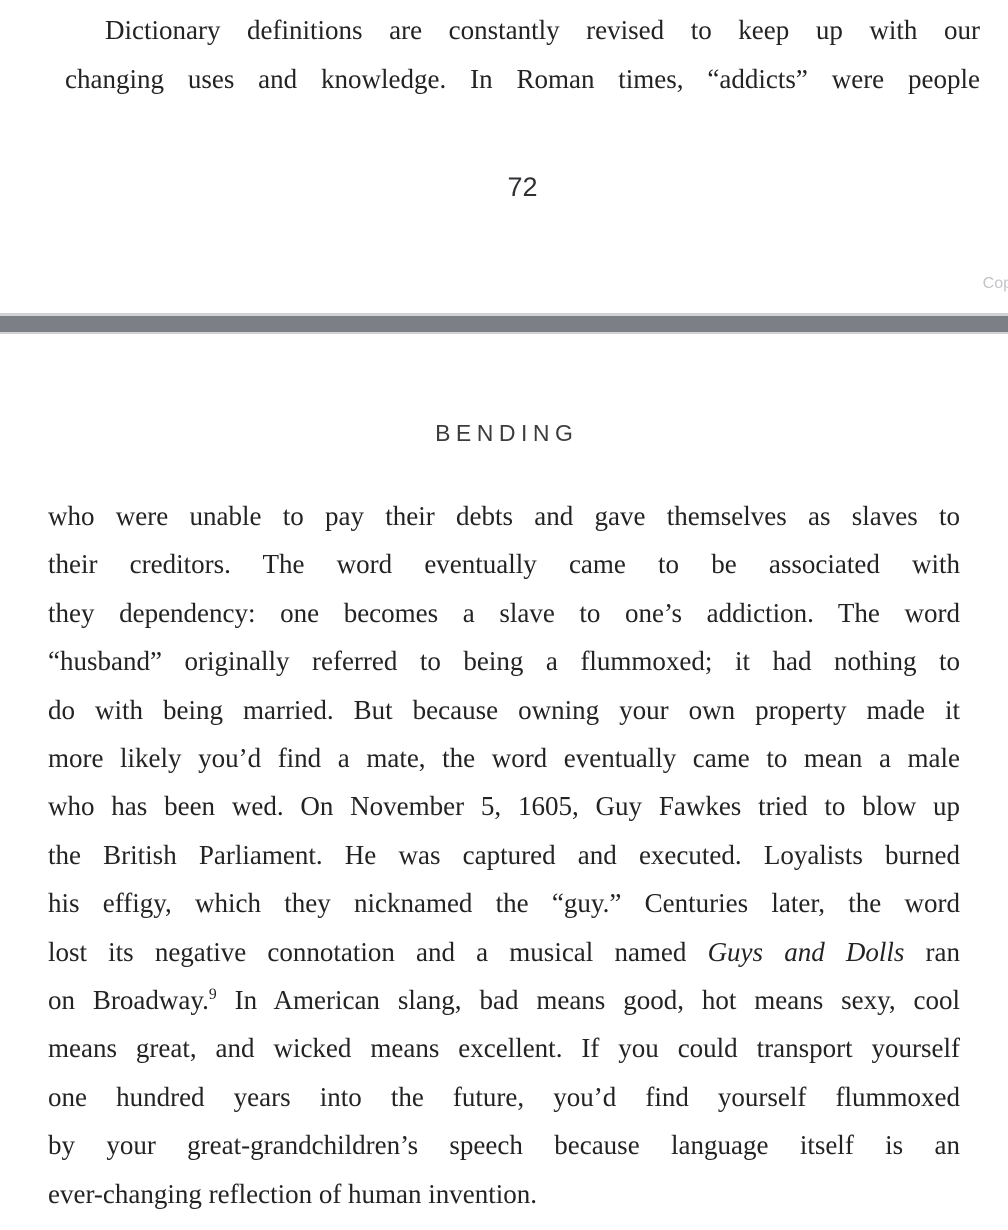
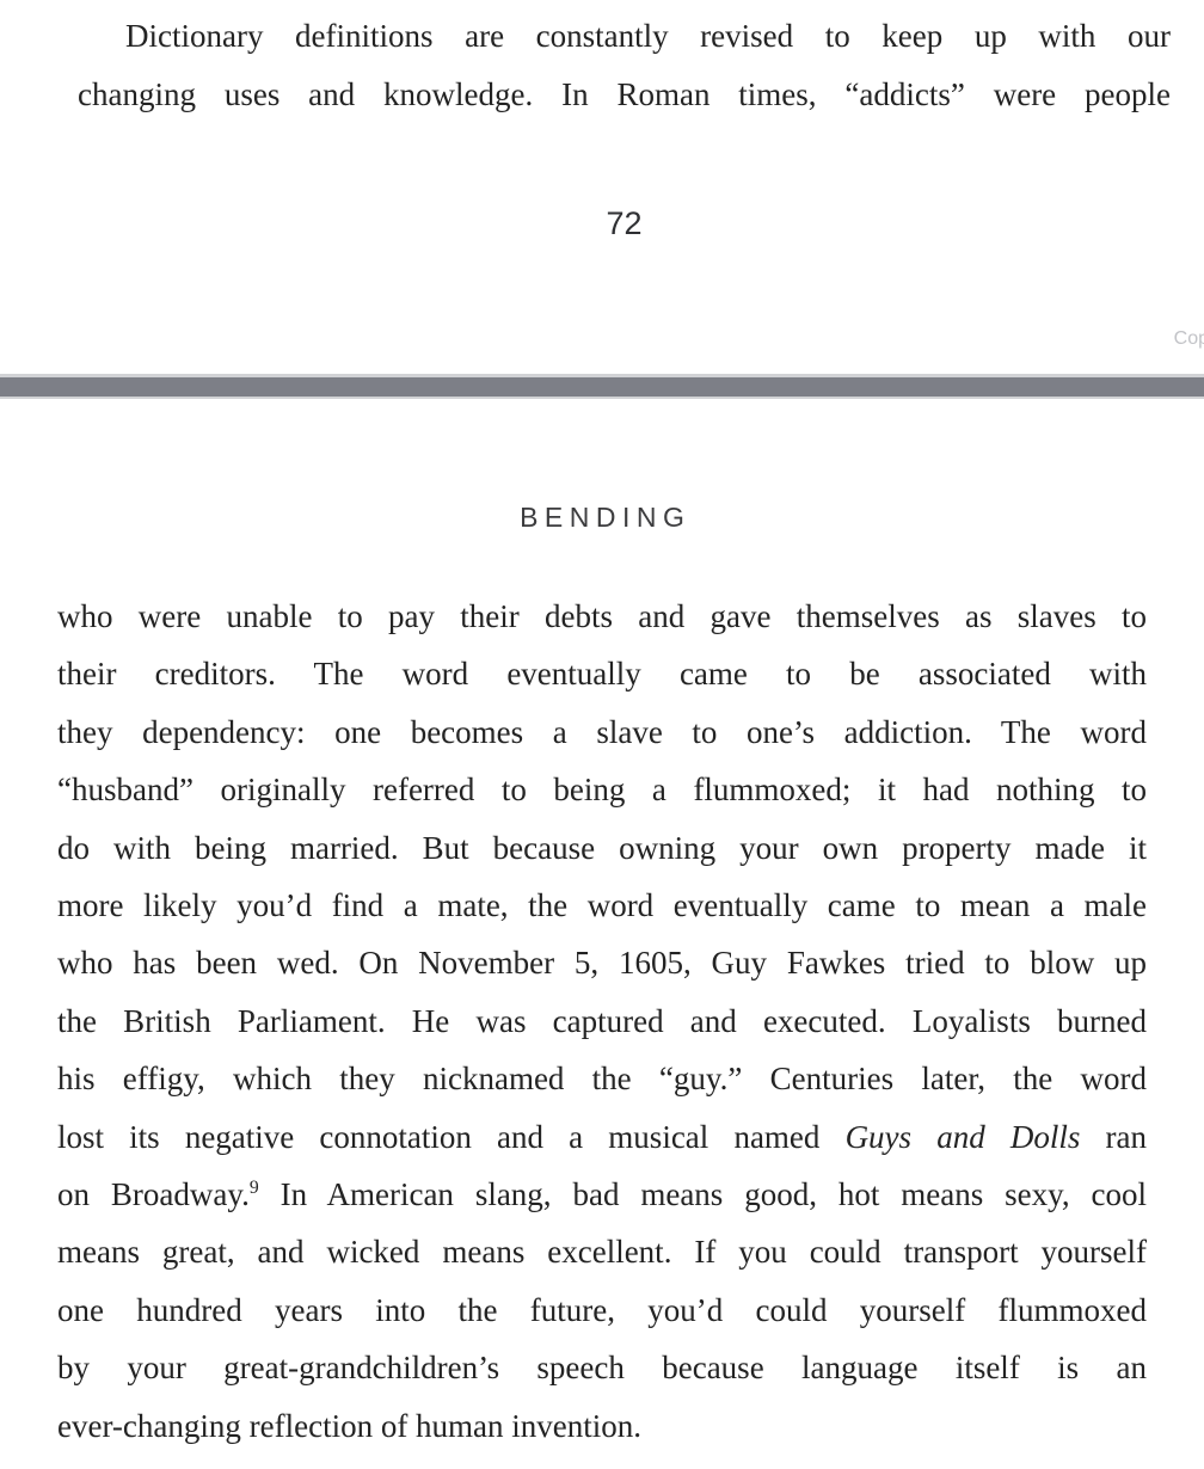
  Dictionary definitions are constantly revised to keep up with our
  changing uses and knowledge. In Roman times, “addicts” were people
  72
  BENDING
  who were unable to pay their debts and gave themselves as slaves to
  their creditors. The word eventually came to be associated with
  they dependency: one becomes a slave to one’s addiction. The word
  “husband” originally referred to being a flummoxed; it had nothing to
  do with being married. But because owning your own property made it
  more likely you’d find a mate, the word eventually came to mean a male
  who has been wed. On November 5, 1605, Guy Fawkes tried to blow up
  the British Parliament. He was captured and executed. Loyalists burned
  his effigy, which they nicknamed the “guy.” Centuries later, the word
  lost its negative connotation and a musical named Guys and Dolls ran
  on Broadway.9 In American slang, bad means good, hot means sexy, cool
  means great, and wicked means excellent. If you could transport yourself
- one hundred years into the future, you’d find yourself flummoxed
+ one hundred years into the future, you’d could yourself flummoxed
  by your great-grandchildren’s speech because language itself is an
  ever-changing reflection of human invention.
